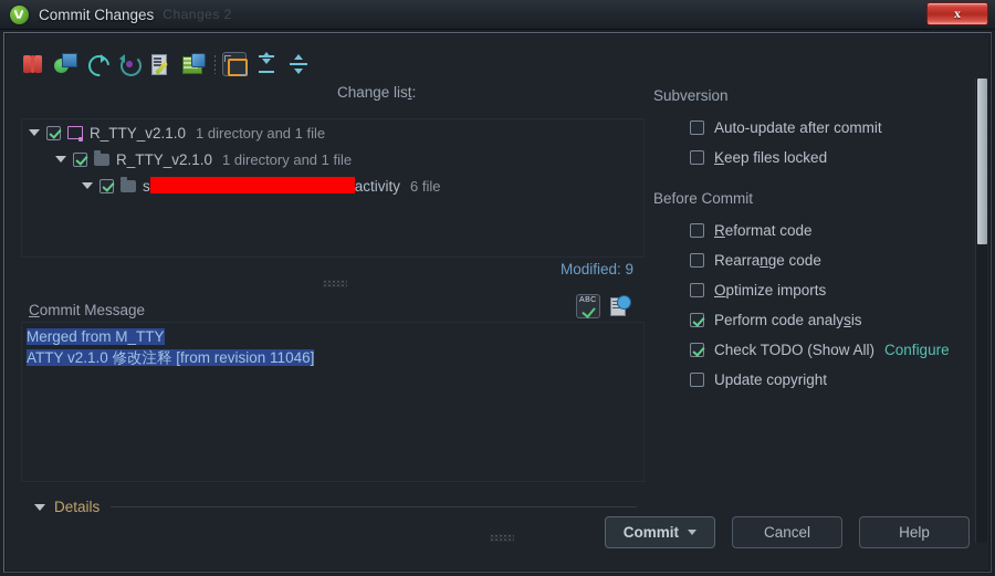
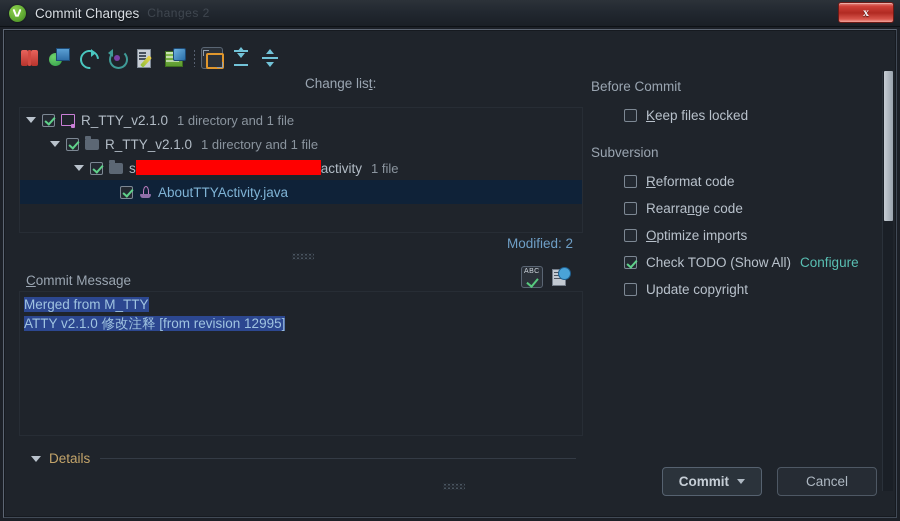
  Commit Changes
  Changes 2
  x
  Change list:
  R_TTY_v2.1.0
  1 directory and 1 file
  R_TTY_v2.1.0
  1 directory and 1 file
  s activity
- 6 file
+ 1 file
+ AboutTTYActivity.java
- Modified: 9
+ Modified: 2
  Commit Message
  Merged from M_TTY
- ATTY v2.1.0 修改注释 [from revision 11046]
+ ATTY v2.1.0 修改注释 [from revision 12995]
  Details
- Subversion
+ Before Commit
- Auto-update after commit
  Keep files locked
- Before Commit
+ Subversion
  Reformat code
  Rearrange code
  Optimize imports
- Perform code analysis
  Check TODO (Show All)
  Configure
  Update copyright
  Commit
  Cancel
- Help
